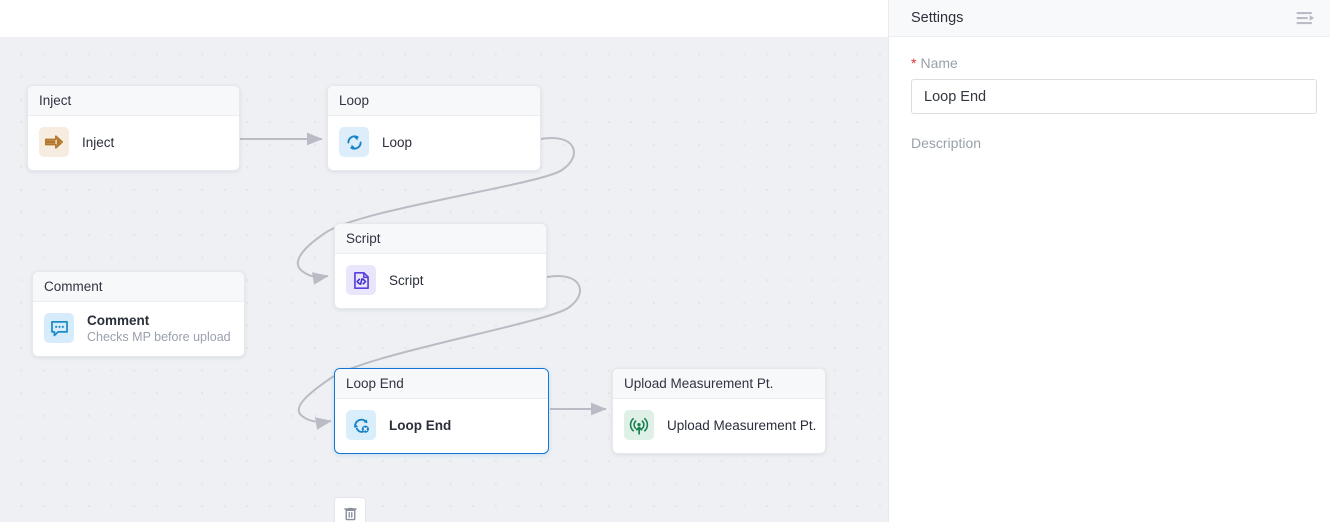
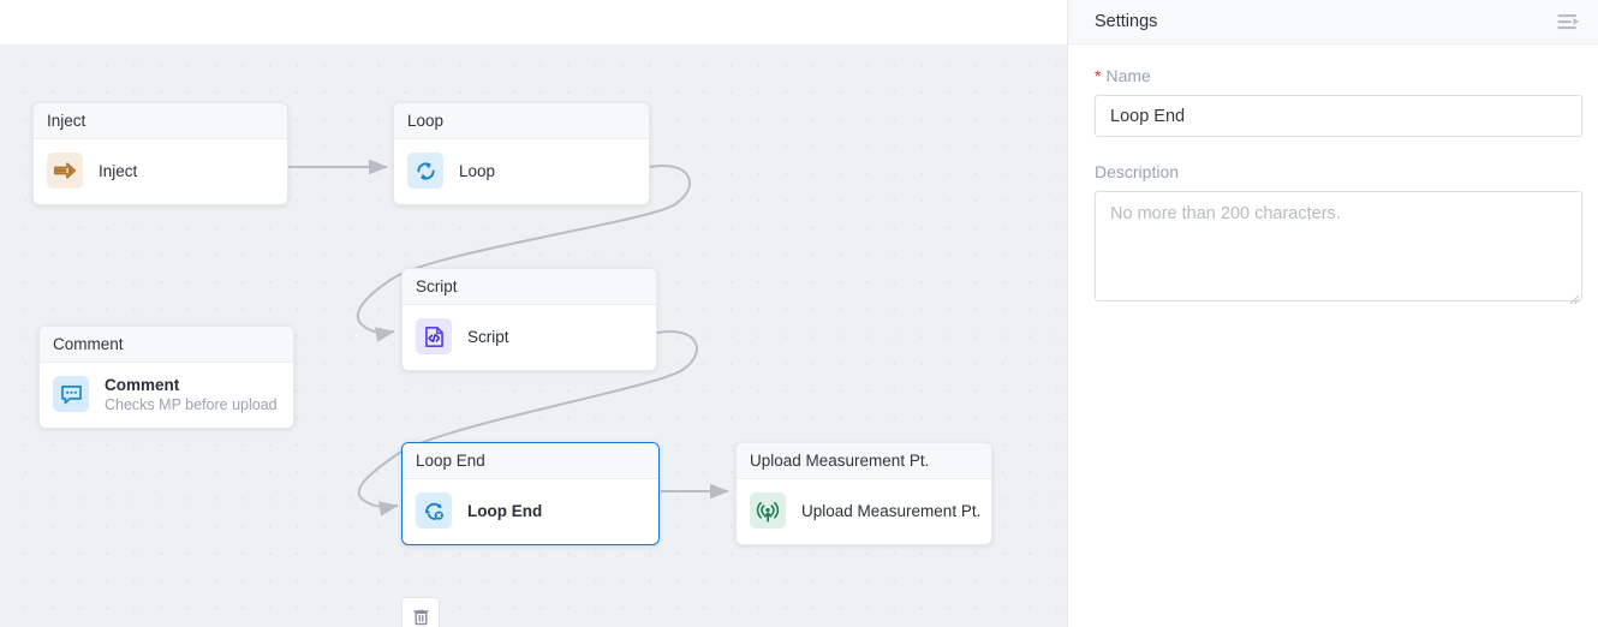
  Inject
  Inject
  Loop
  Loop
  Script
  Script
  Comment
  Comment
  Checks MP before upload
  Loop End
  Loop End
  Upload Measurement Pt.
  Upload Measurement Pt.
  Settings
  * Name
  Loop End
  Description
+ No more than 200 characters.
